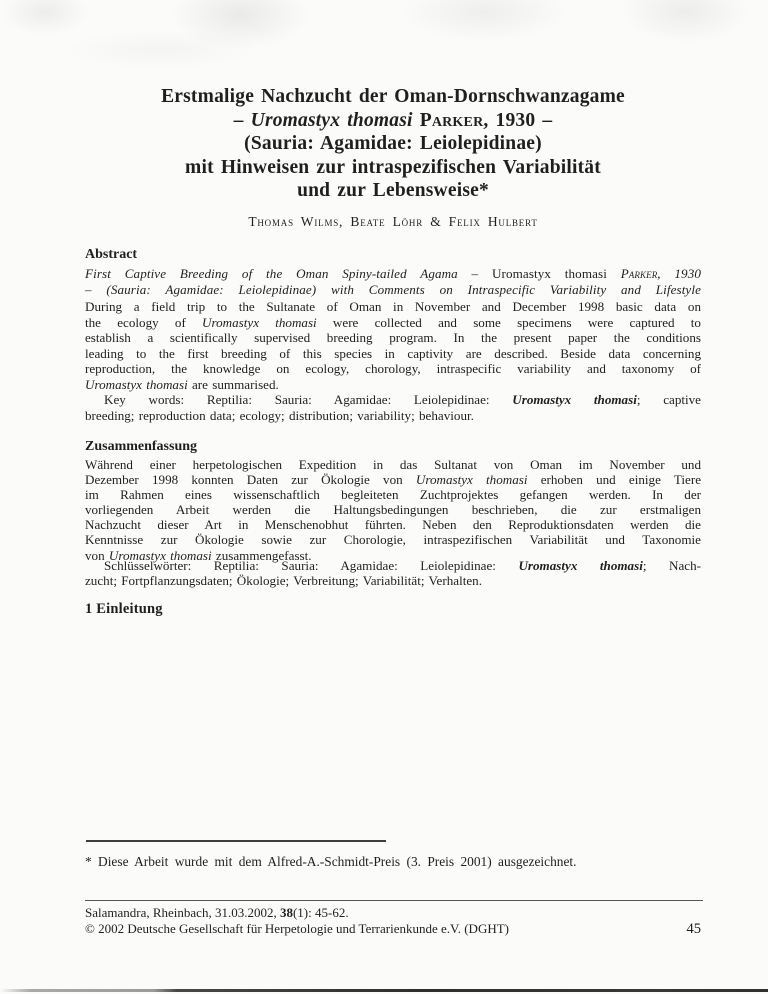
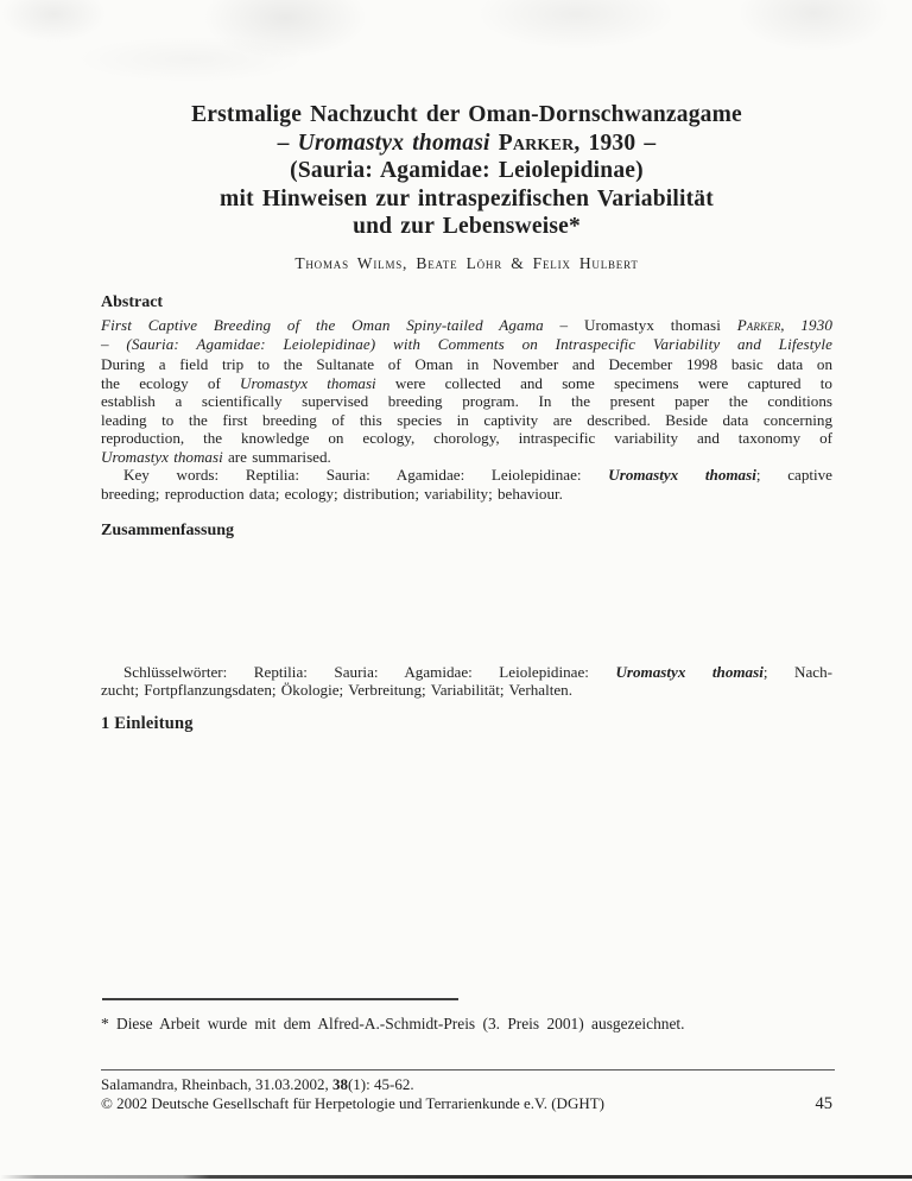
  Erstmalige Nachzucht der Oman-Dornschwanzagame
  – Uromastyx thomasi Parker, 1930 –
  (Sauria: Agamidae: Leiolepidinae)
  mit Hinweisen zur intraspezifischen Variabilität
  und zur Lebensweise*
  Thomas Wilms, Beate Löhr & Felix Hulbert
  Abstract
  First Captive Breeding of the Oman Spiny-tailed Agama – Uromastyx thomasi Parker, 1930
  – (Sauria: Agamidae: Leiolepidinae) with Comments on Intraspecific Variability and Lifestyle
  During a field trip to the Sultanate of Oman in November and December 1998 basic data on
  the ecology of Uromastyx thomasi were collected and some specimens were captured to
  establish a scientifically supervised breeding program. In the present paper the conditions
  leading to the first breeding of this species in captivity are described. Beside data concerning
  reproduction, the knowledge on ecology, chorology, intraspecific variability and taxonomy of
  Uromastyx thomasi are summarised.
  Key words: Reptilia: Sauria: Agamidae: Leiolepidinae: Uromastyx thomasi; captive
  breeding; reproduction data; ecology; distribution; variability; behaviour.
  Zusammenfassung
- Während einer herpetologischen Expedition in das Sultanat von Oman im November und
- Dezember 1998 konnten Daten zur Ökologie von Uromastyx thomasi erhoben und einige Tiere
- im Rahmen eines wissenschaftlich begleiteten Zuchtprojektes gefangen werden. In der
- vorliegenden Arbeit werden die Haltungsbedingungen beschrieben, die zur erstmaligen
- Nachzucht dieser Art in Menschenobhut führten. Neben den Reproduktionsdaten werden die
- Kenntnisse zur Ökologie sowie zur Chorologie, intraspezifischen Variabilität und Taxonomie
- von Uromastyx thomasi zusammengefasst.
  Schlüsselwörter: Reptilia: Sauria: Agamidae: Leiolepidinae: Uromastyx thomasi; Nach-
  zucht; Fortpflanzungsdaten; Ökologie; Verbreitung; Variabilität; Verhalten.
  1 Einleitung
  * Diese Arbeit wurde mit dem Alfred-A.-Schmidt-Preis (3. Preis 2001) ausgezeichnet.
  Salamandra, Rheinbach, 31.03.2002, 38(1): 45-62.
  © 2002 Deutsche Gesellschaft für Herpetologie und Terrarienkunde e.V. (DGHT)
  45
